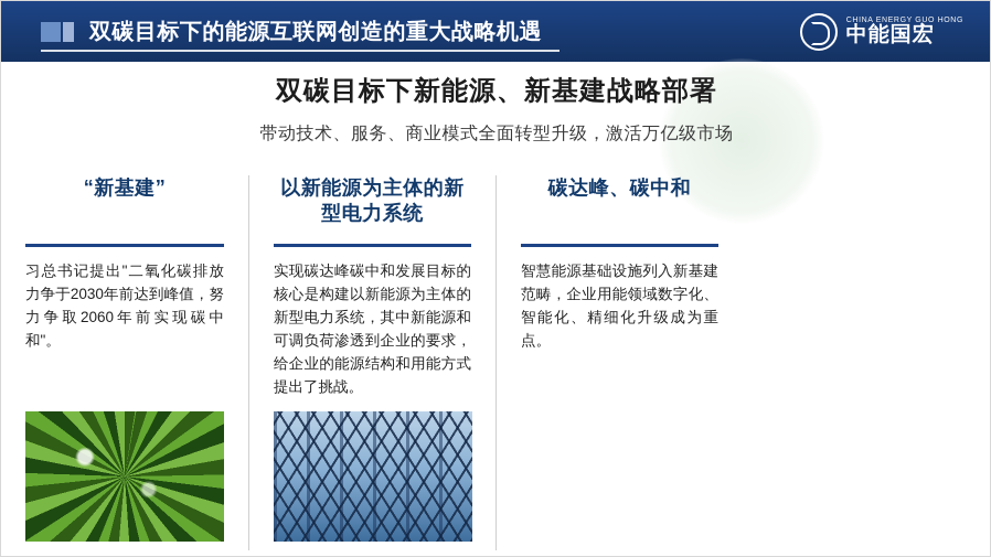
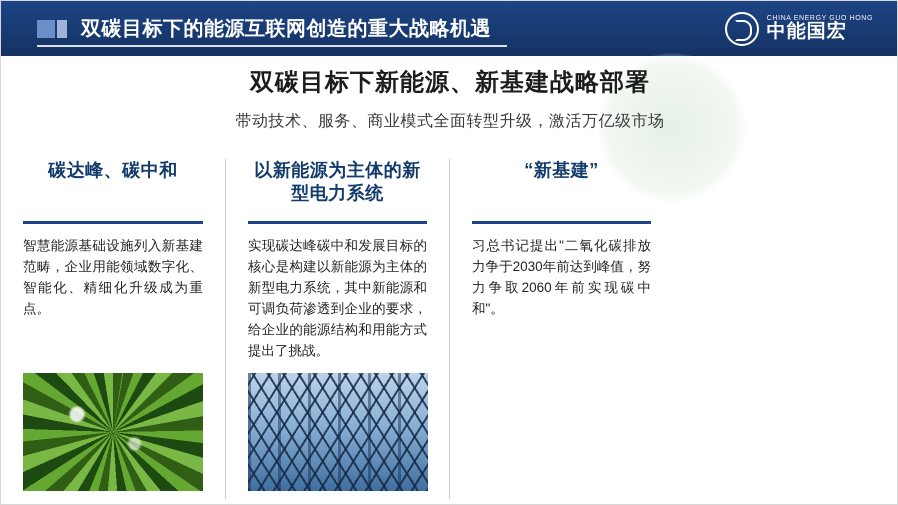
  双碳目标下的能源互联网创造的重大战略机遇
  中能国宏
  双碳目标下新能源、新基建战略部署
  带动技术、服务、商业模式全面转型升级，激活万亿级市场
- “新基建”
+ 碳达峰、碳中和
- 习总书记提出"二氧化碳排放力争于2030年前达到峰值，努力争取2060年前实现碳中和"。
+ 智慧能源基础设施列入新基建范畴，企业用能领域数字化、智能化、精细化升级成为重点。
  以新能源为主体的新型电力系统
  实现碳达峰碳中和发展目标的核心是构建以新能源为主体的新型电力系统，其中新能源和可调负荷渗透到企业的要求，给企业的能源结构和用能方式提出了挑战。
- 碳达峰、碳中和
+ “新基建”
- 智慧能源基础设施列入新基建范畴，企业用能领域数字化、智能化、精细化升级成为重点。
+ 习总书记提出"二氧化碳排放力争于2030年前达到峰值，努力争取2060年前实现碳中和"。
